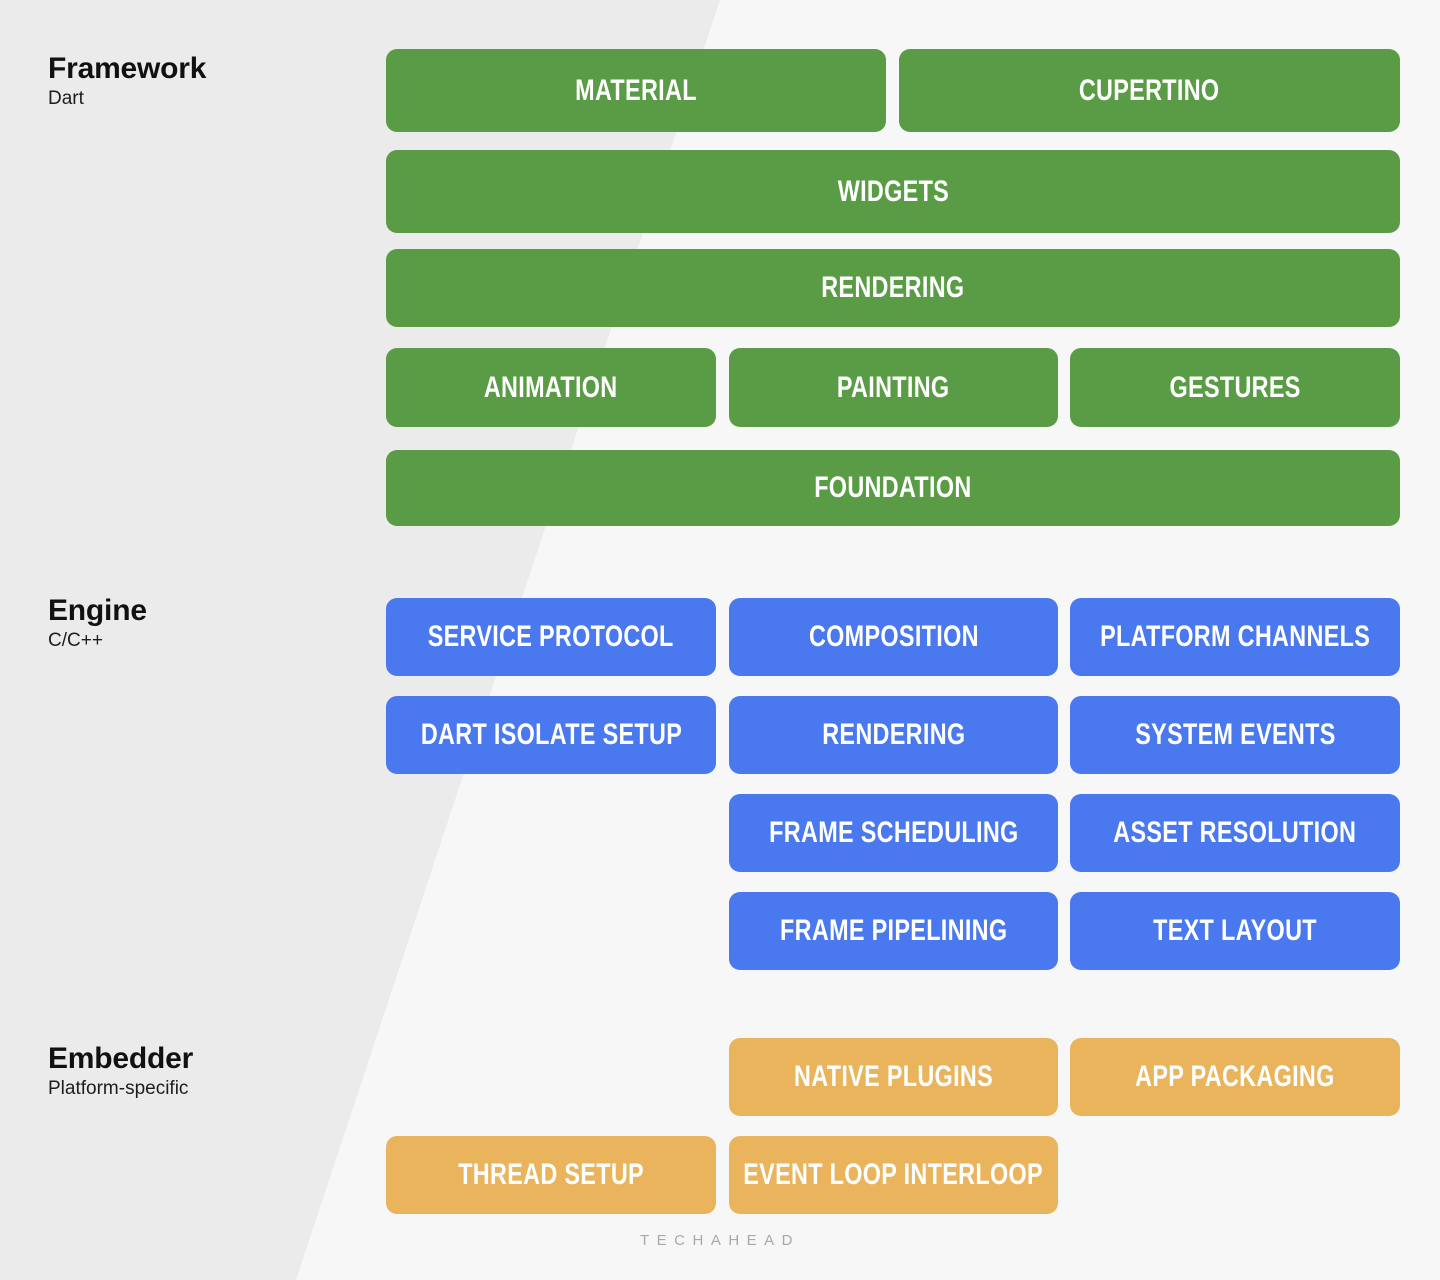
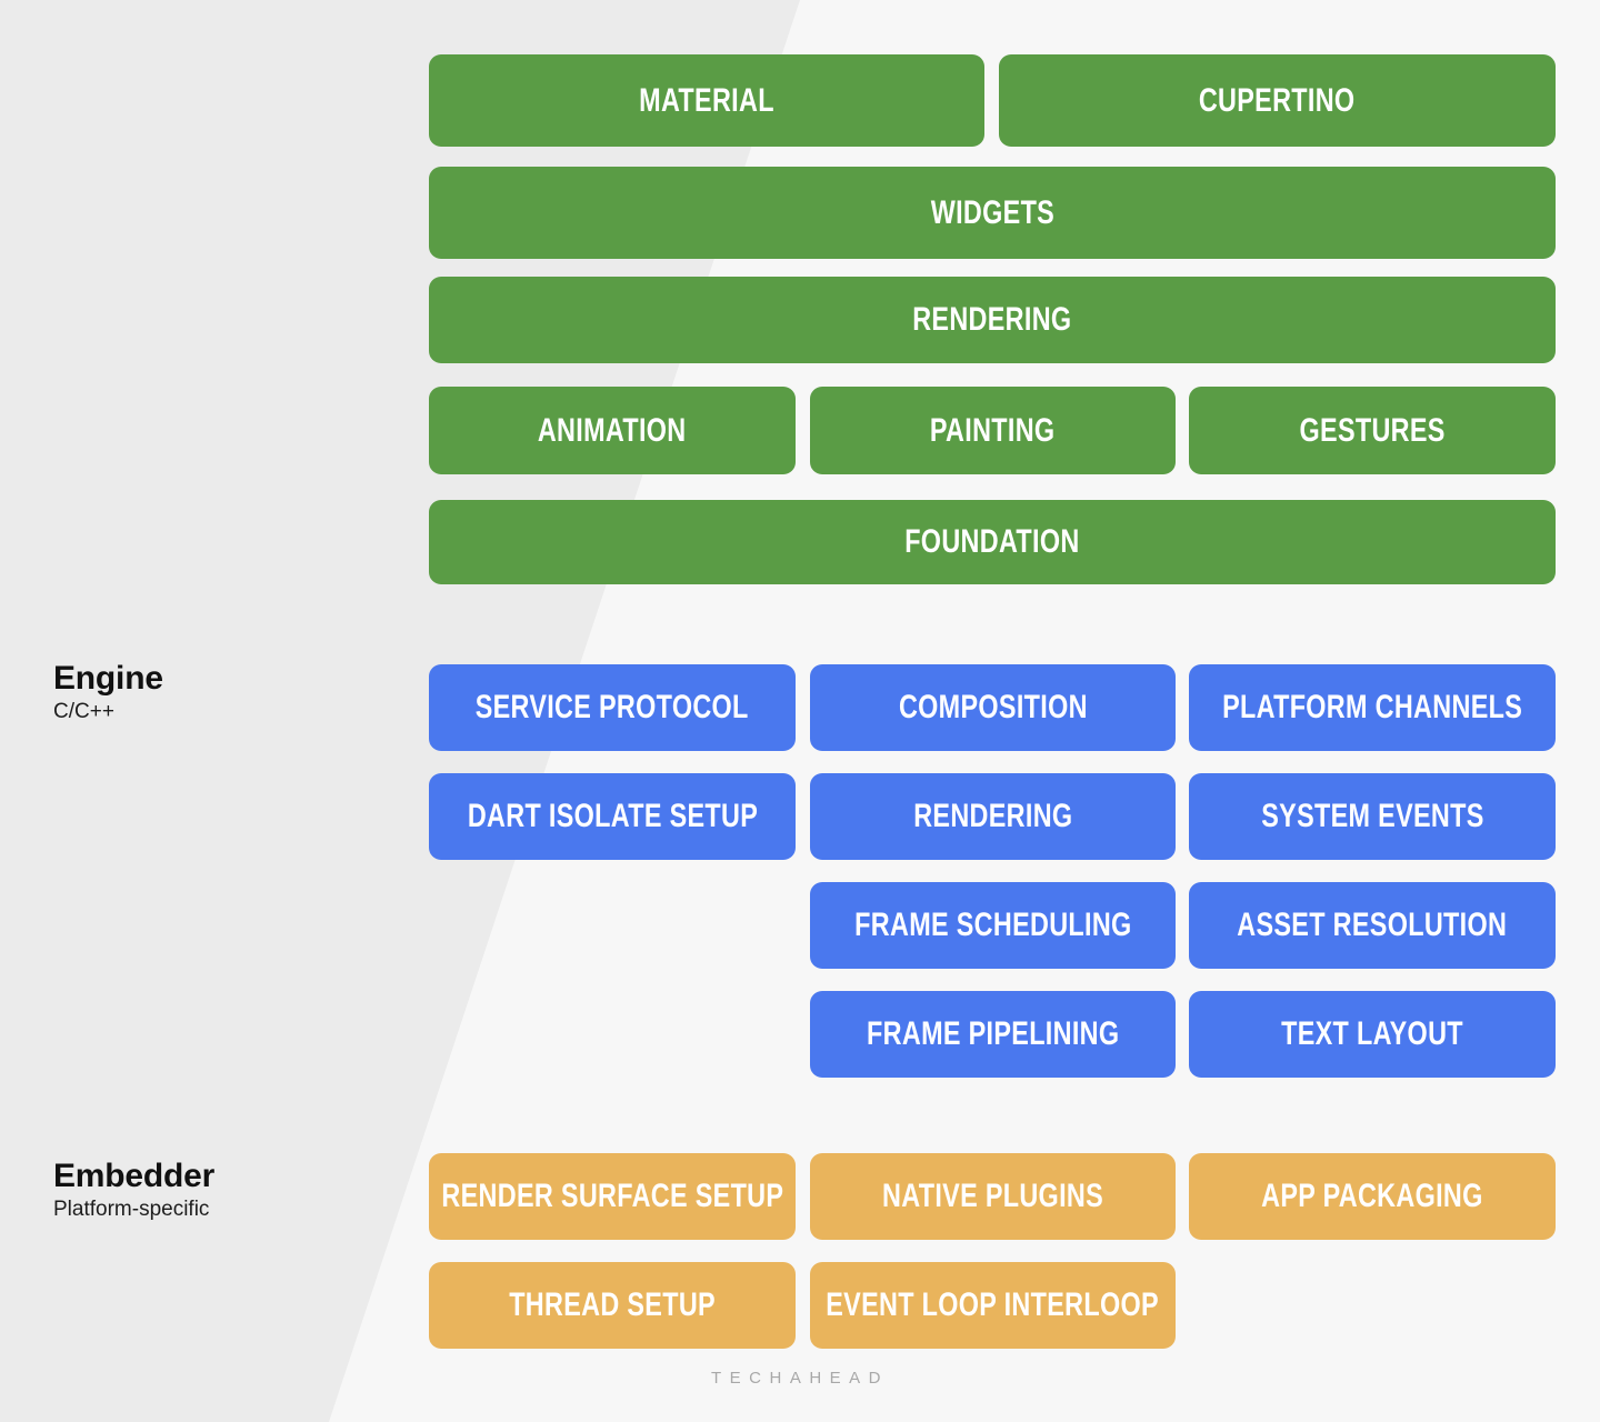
- Framework
- Dart
  MATERIAL
  CUPERTINO
  WIDGETS
  RENDERING
  ANIMATION
  PAINTING
  GESTURES
  FOUNDATION
  Engine
  C/C++
  SERVICE PROTOCOL
  COMPOSITION
  PLATFORM CHANNELS
  DART ISOLATE SETUP
  RENDERING
  SYSTEM EVENTS
  FRAME SCHEDULING
  ASSET RESOLUTION
  FRAME PIPELINING
  TEXT LAYOUT
  Embedder
  Platform-specific
+ RENDER SURFACE SETUP
  NATIVE PLUGINS
  APP PACKAGING
  THREAD SETUP
  EVENT LOOP INTERLOOP
  TECHAHEAD
